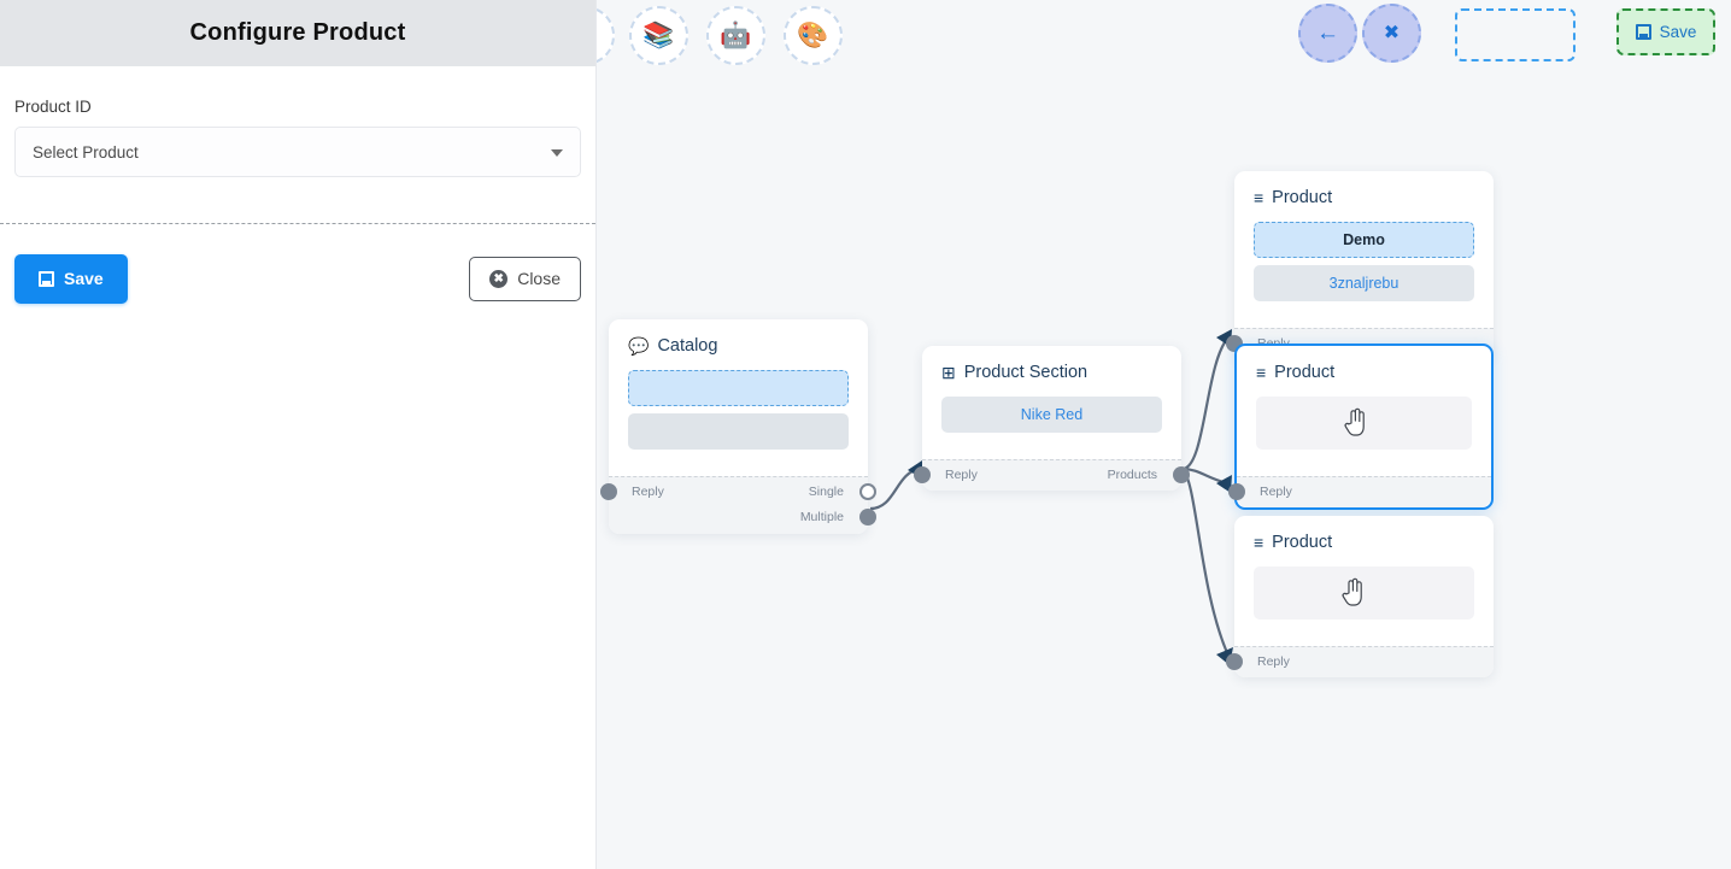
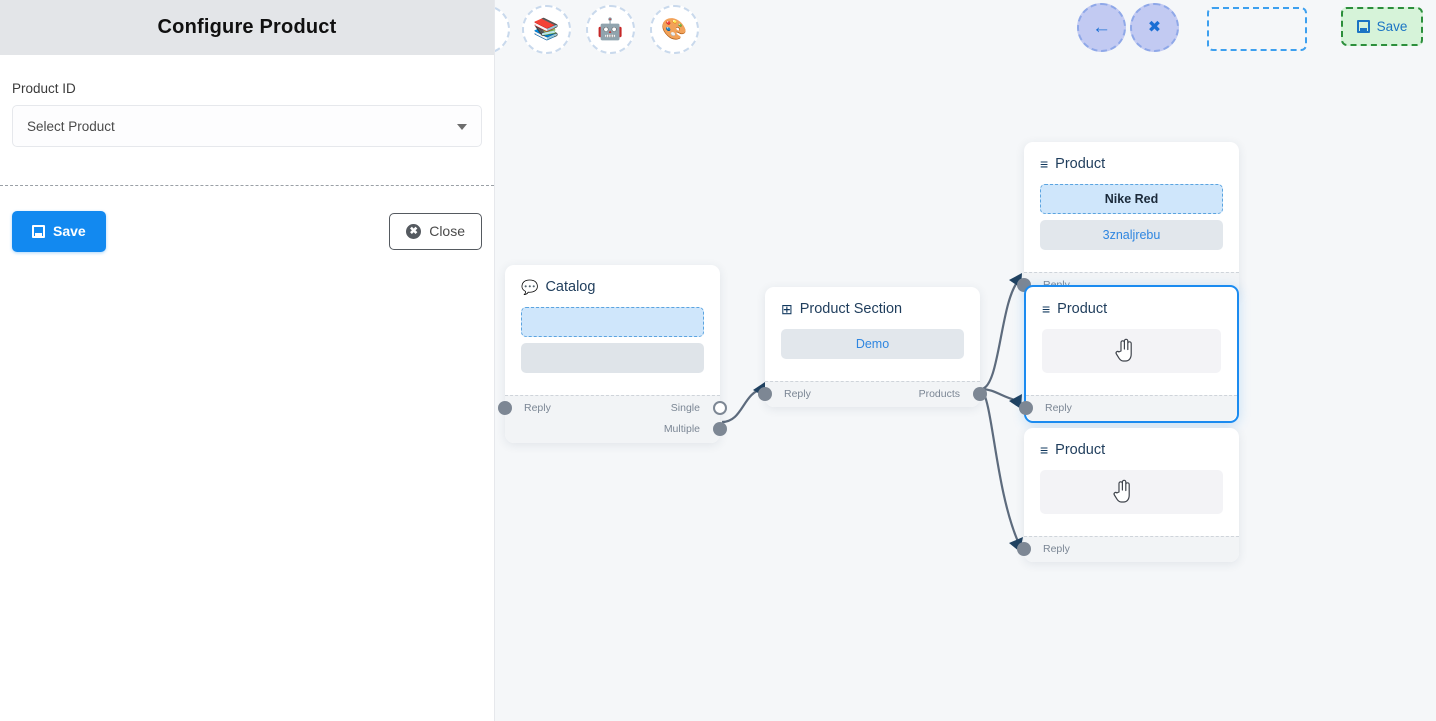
  Configure Product
  Product ID
  Select Product
  Save
  ✖
  Close
  📚
  🤖
  🎨
  ←
  ✖
  Save
  💬
  Catalog
  Reply
  Single
  Multiple
  ⊞
  Product Section
- Nike Red
+ Demo
  Reply
  Products
  ≡
  Product
- Demo
+ Nike Red
  3znaljrebu
  ≡
  Product
  Reply
  ≡
  Product
  Reply
